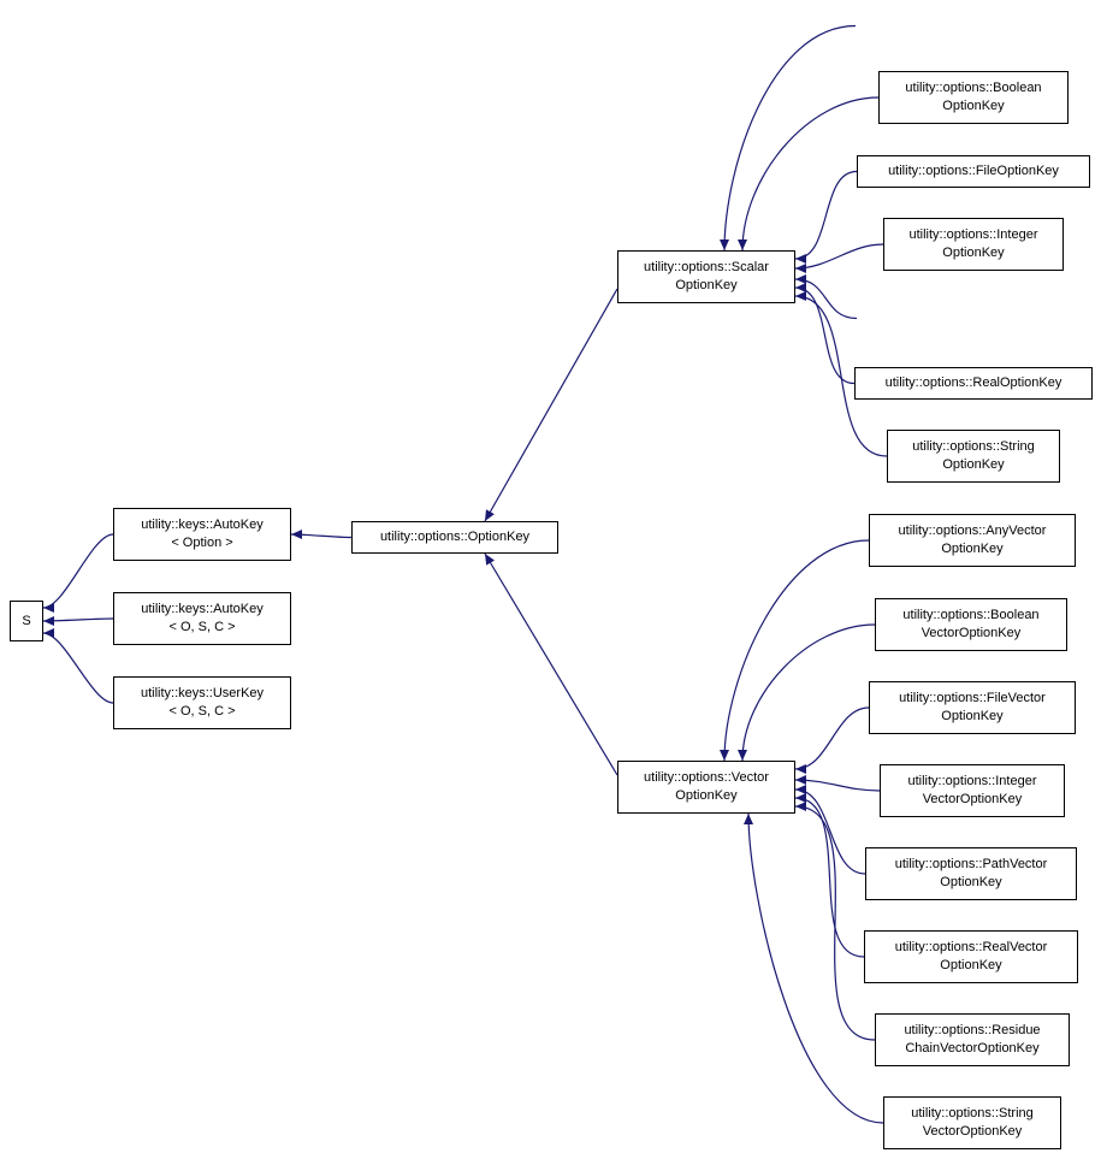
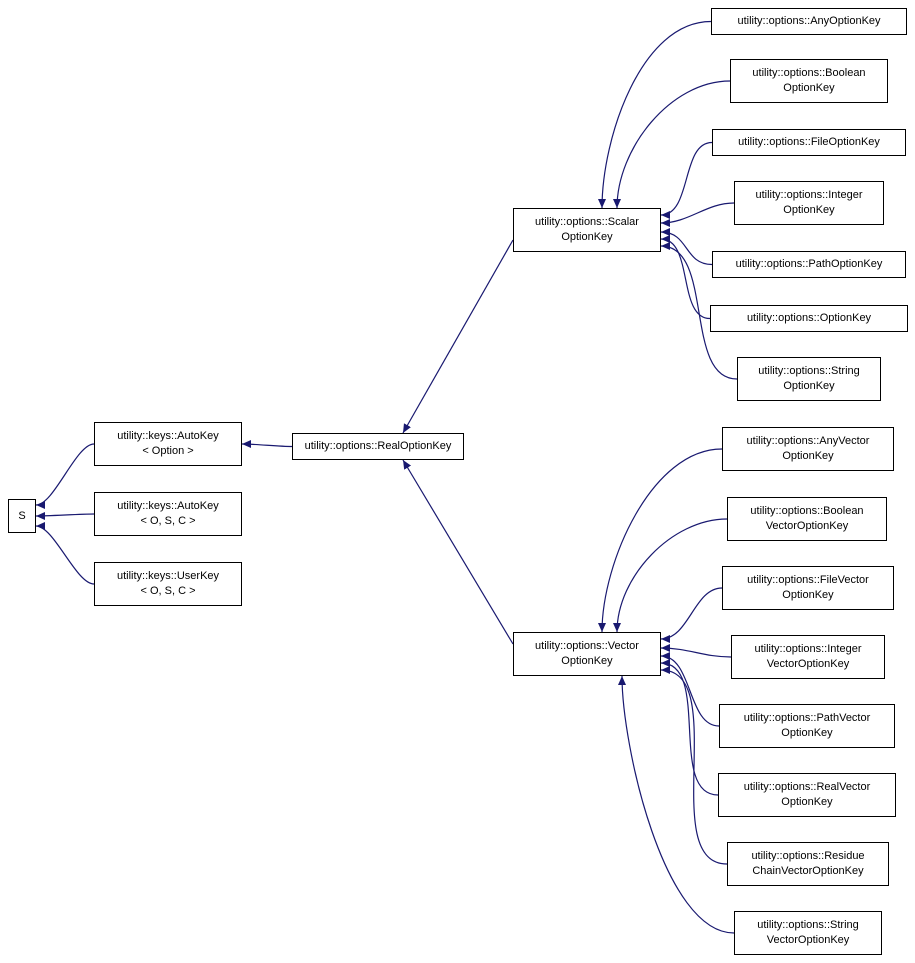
+ utility::options::AnyOptionKey
  utility::options::Boolean
  OptionKey
  utility::options::FileOptionKey
  utility::options::Integer
  OptionKey
+ utility::options::PathOptionKey
- utility::options::RealOptionKey
+ utility::options::OptionKey
  utility::options::String
  OptionKey
  utility::options::Scalar
  OptionKey
- utility::options::OptionKey
+ utility::options::RealOptionKey
  utility::keys::AutoKey
  < Option >
  utility::keys::AutoKey
  < O, S, C >
  utility::keys::UserKey
  < O, S, C >
  S
  utility::options::Vector
  OptionKey
  utility::options::AnyVector
  OptionKey
  utility::options::Boolean
  VectorOptionKey
  utility::options::FileVector
  OptionKey
  utility::options::Integer
  VectorOptionKey
  utility::options::PathVector
  OptionKey
  utility::options::RealVector
  OptionKey
  utility::options::Residue
  ChainVectorOptionKey
  utility::options::String
  VectorOptionKey
